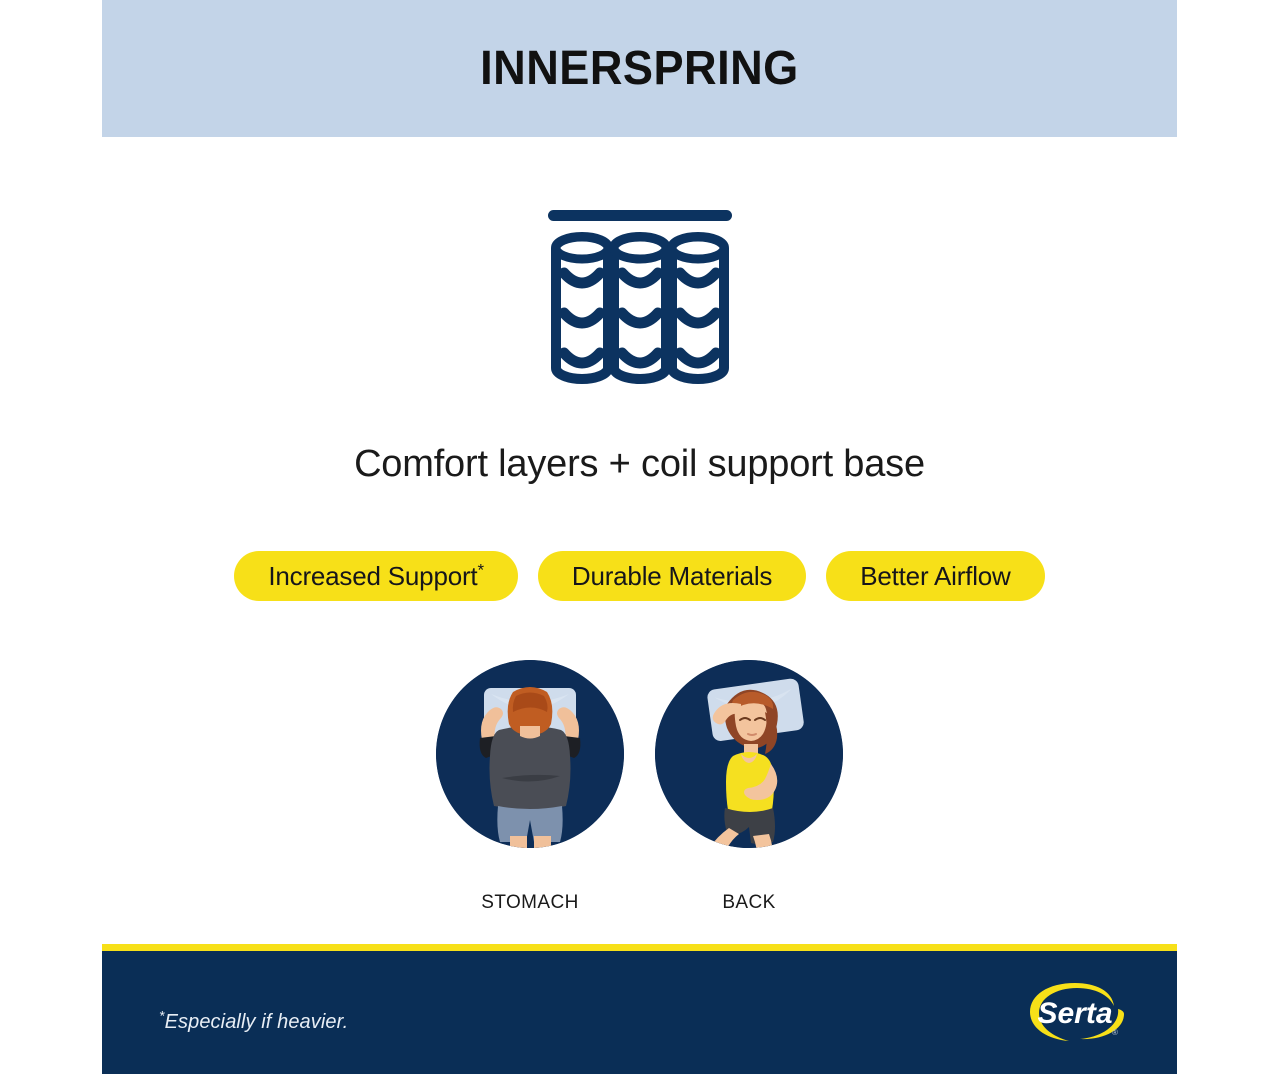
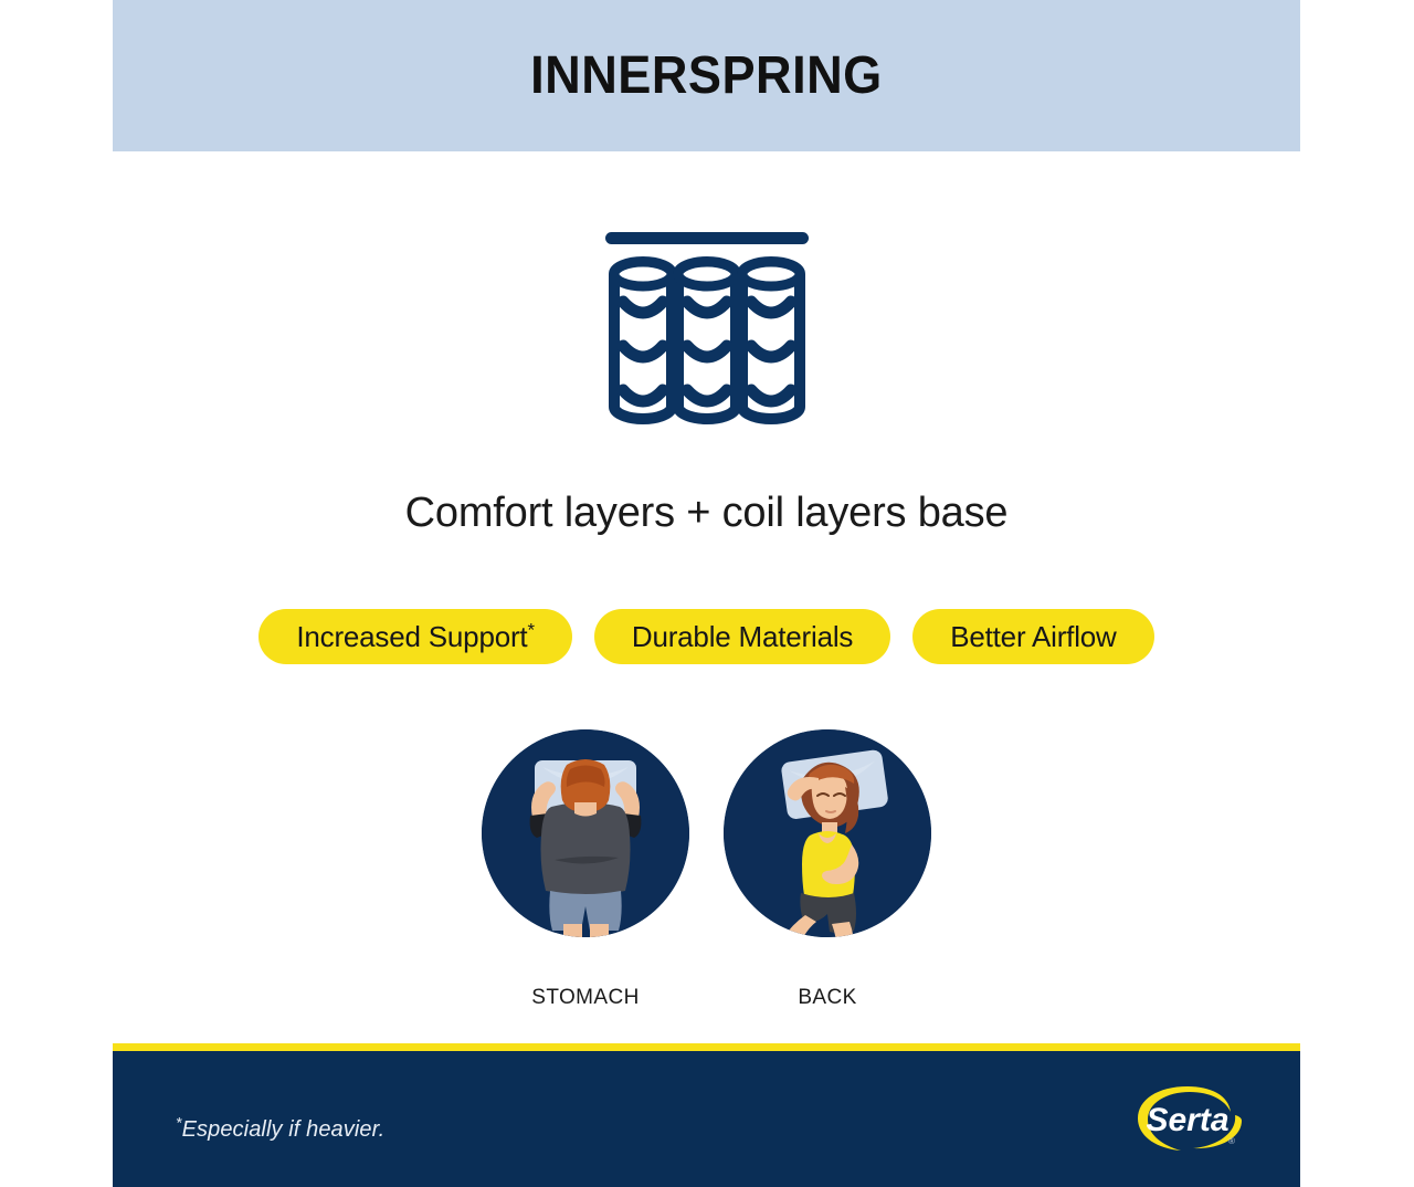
  INNERSPRING
- Comfort layers + coil support base
+ Comfort layers + coil layers base
  Increased Support*
  Durable Materials
  Better Airflow
  STOMACH
  BACK
  *Especially if heavier.
  Serta
  ®
